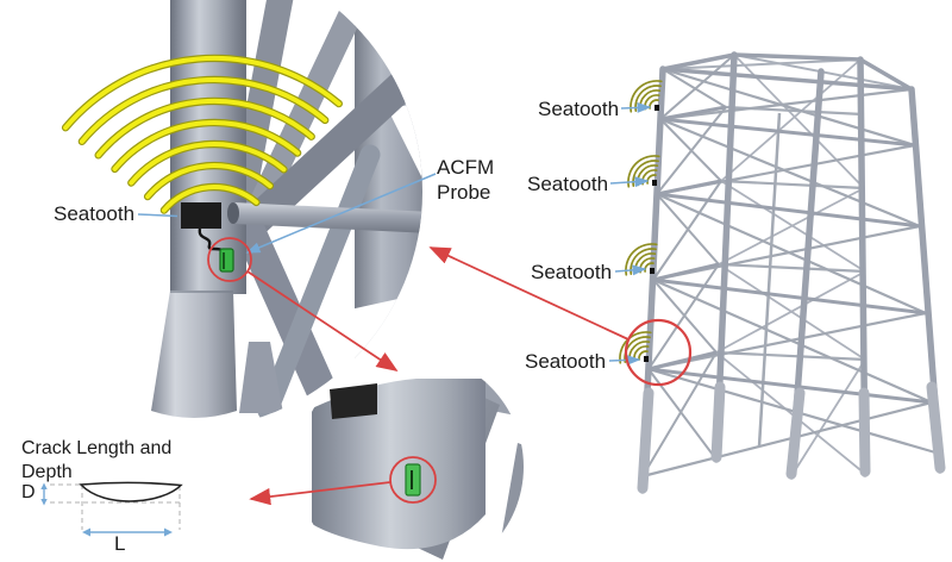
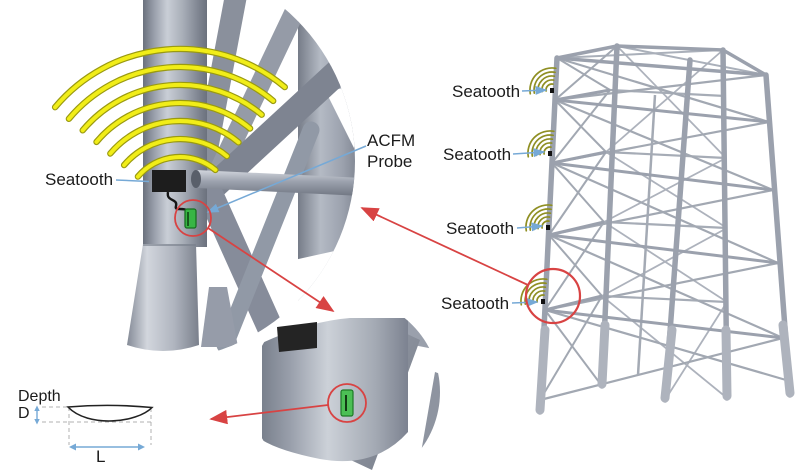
  Seatooth
  ACFM Probe
  Seatooth
  Seatooth
  Seatooth
  Seatooth
- Crack Length and
  Depth
  D
  L
